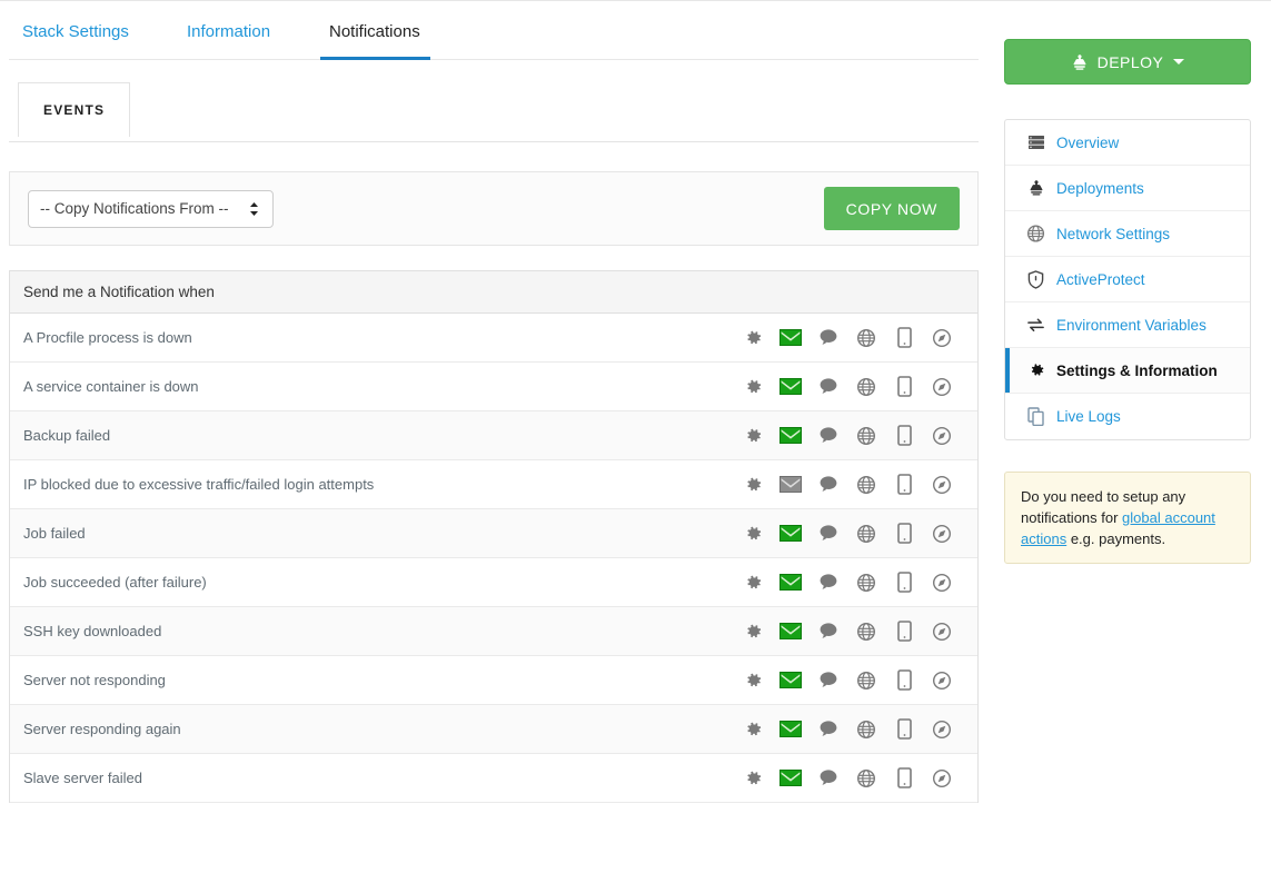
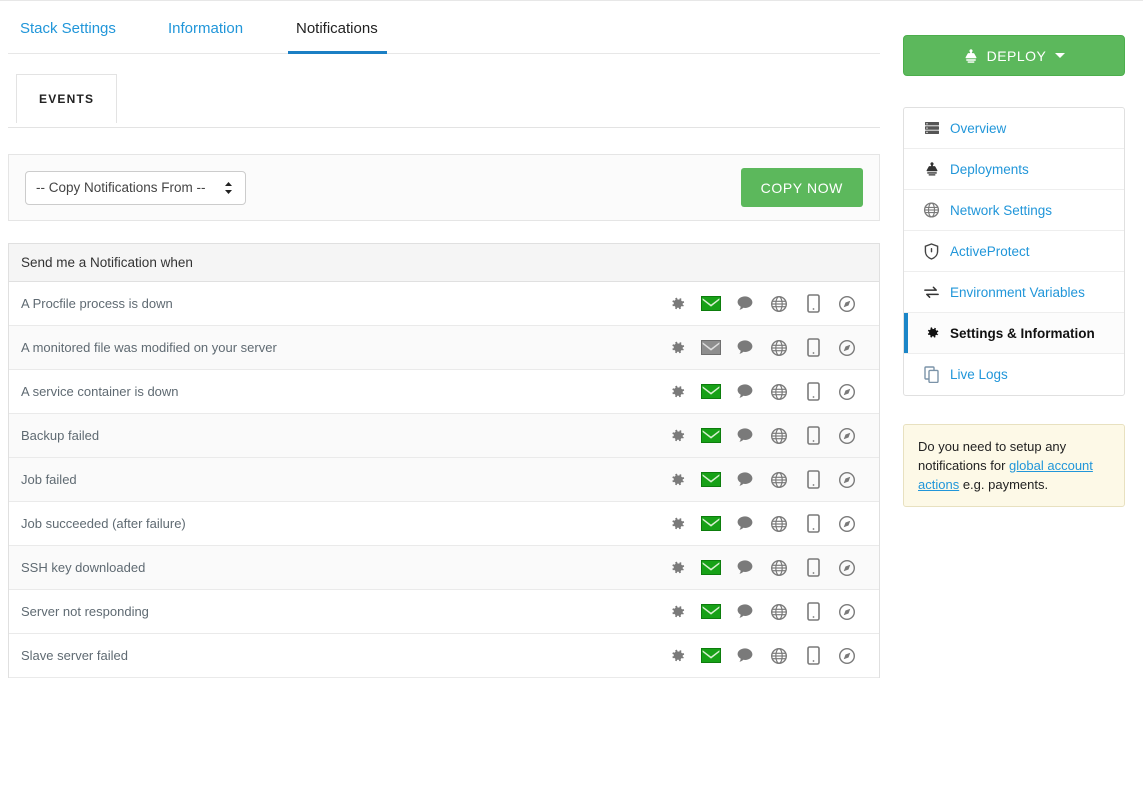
  Stack Settings
  Information
  Notifications
  EVENTS
  -- Copy Notifications From --
  COPY NOW
  Send me a Notification when
  A Procfile process is down
+ A monitored file was modified on your server
  A service container is down
  Backup failed
- IP blocked due to excessive traffic/failed login attempts
  Job failed
  Job succeeded (after failure)
  SSH key downloaded
  Server not responding
- Server responding again
  Slave server failed
  DEPLOY
  Overview
  Deployments
  Network Settings
  ActiveProtect
  Environment Variables
  Settings & Information
  Live Logs
  Do you need to setup any notifications for global account actions e.g. payments.
